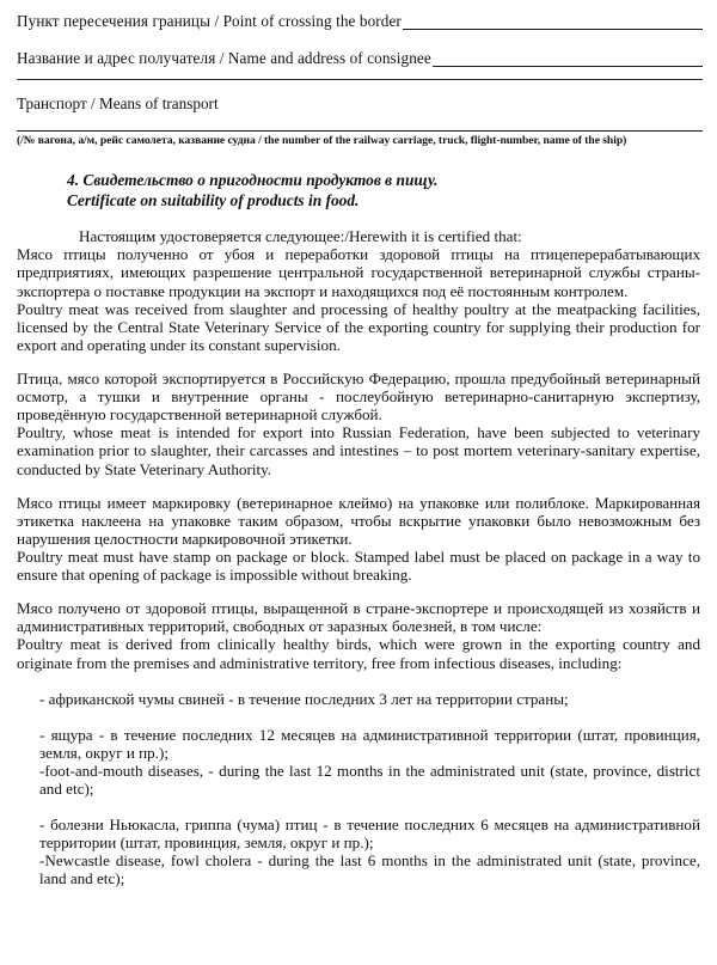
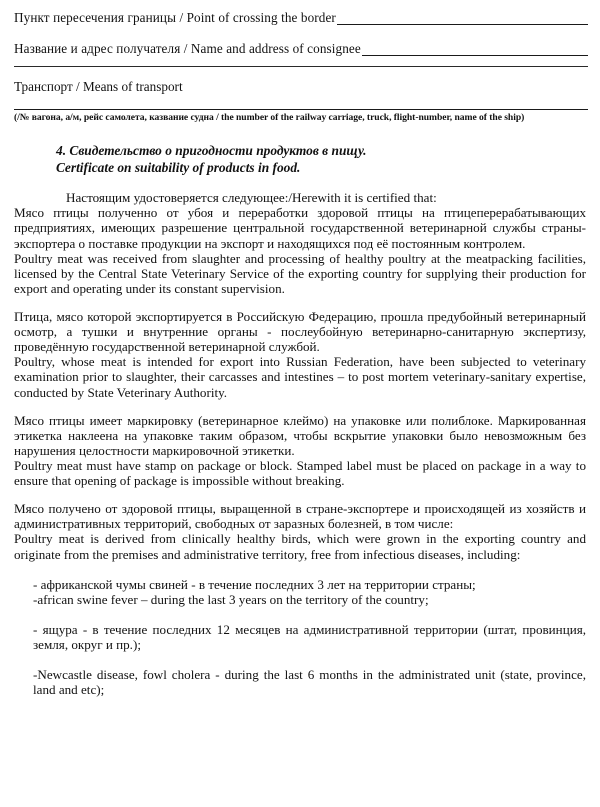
  Пункт пересечения границы / Point of crossing the border
  Название и адрес получателя / Name and address of consignee
  Транспорт / Means of transport
  (/№ вагона, а/м, рейс самолета, казвание судна / the number of the railway carriage, truck, flight-number, name of the ship)
  4. Свидетельство о пригодности продуктов в пищу.
  Certificate on suitability of products in food.
  Настоящим удостоверяется следующее:/Herewith it is certified that:
  Мясо птицы полученно от убоя и переработки здоровой птицы на птицеперерабатывающих предприятиях, имеющих разрешение центральной государственной ветеринарной службы страны-экспортера о поставке продукции на экспорт и находящихся под её постоянным контролем.
  Poultry meat was received from slaughter and processing of healthy poultry at the meatpacking facilities, licensed by the Central State Veterinary Service of the exporting country for supplying their production for export and operating under its constant supervision.
  Птица, мясо которой экспортируется в Российскую Федерацию, прошла предубойный ветеринарный осмотр, а тушки и внутренние органы - послеубойную ветеринарно-санитарную экспертизу, проведённую государственной ветеринарной службой.
  Poultry, whose meat is intended for export into Russian Federation, have been subjected to veterinary examination prior to slaughter, their carcasses and intestines – to post mortem veterinary-sanitary expertise, conducted by State Veterinary Authority.
  Мясо птицы имеет маркировку (ветеринарное клеймо) на упаковке или полиблоке. Маркированная этикетка наклеена на упаковке таким образом, чтобы вскрытие упаковки было невозможным без нарушения целостности маркировочной этикетки.
  Poultry meat must have stamp on package or block. Stamped label must be placed on package in a way to ensure that opening of package is impossible without breaking.
  Мясо получено от здоровой птицы, выращенной в стране-экспортере и происходящей из хозяйств и административных территорий, свободных от заразных болезней, в том числе:
  Poultry meat is derived from clinically healthy birds, which were grown in the exporting country and originate from the premises and administrative territory, free from infectious diseases, including:
  - африканской чумы свиней - в течение последних 3 лет на территории страны;
+ -african swine fever – during the last 3 years on the territory of the country;
  - ящура - в течение последних 12 месяцев на административной территории (штат, провинция, земля, округ и пр.);
- -foot-and-mouth diseases, - during the last 12 months in the administrated unit (state, province, district and etc);
- - болезни Ньюкасла, гриппа (чума) птиц - в течение последних 6 месяцев на административной территории (штат, провинция, земля, округ и пр.);
  -Newcastle disease, fowl cholera - during the last 6 months in the administrated unit (state, province, land and etc);
